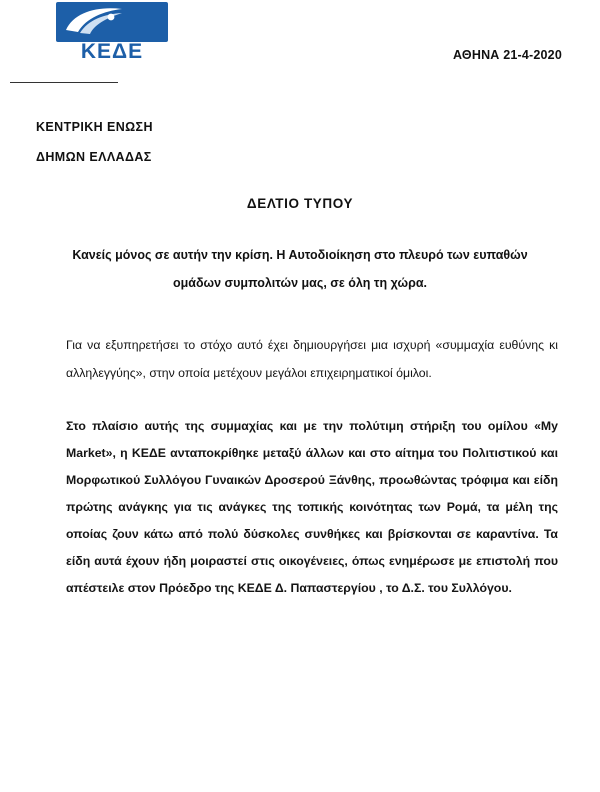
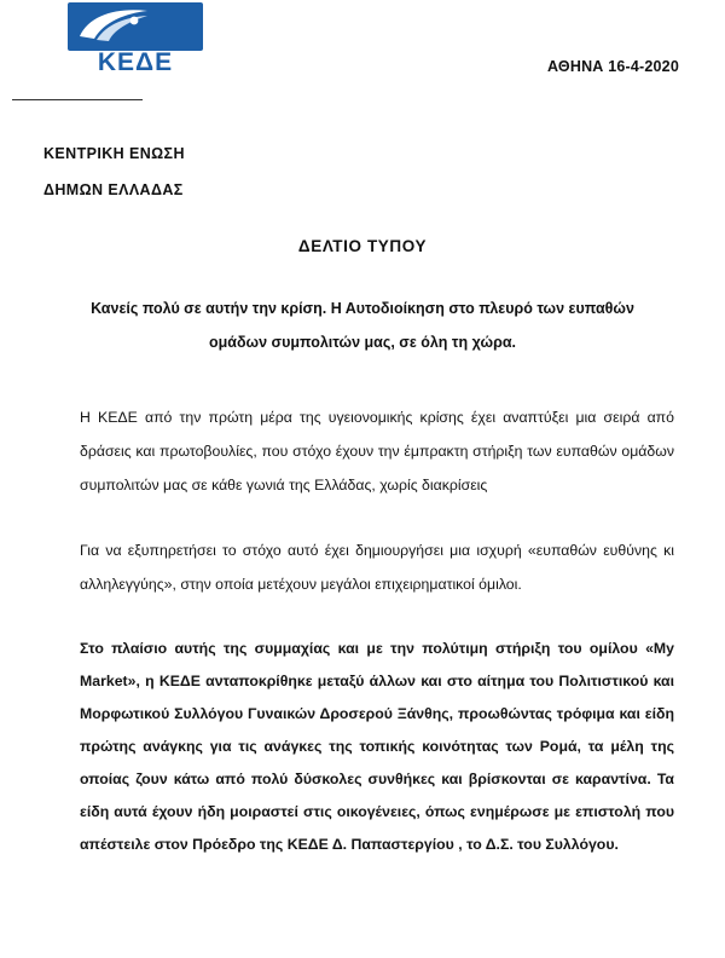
  ΚΕΔΕ
- ΑΘΗΝΑ 21-4-2020
+ ΑΘΗΝΑ 16-4-2020
  ΚΕΝΤΡΙΚΗ ΕΝΩΣΗ
  ΔΗΜΩΝ ΕΛΛΑΔΑΣ
  ΔΕΛΤΙΟ ΤΥΠΟΥ
- Κανείς μόνος σε αυτήν την κρίση. Η Αυτοδιοίκηση στο πλευρό των ευπαθών ομάδων συμπολιτών μας, σε όλη τη χώρα.
+ Κανείς πολύ σε αυτήν την κρίση. Η Αυτοδιοίκηση στο πλευρό των ευπαθών ομάδων συμπολιτών μας, σε όλη τη χώρα.
+ Η ΚΕΔΕ από την πρώτη μέρα της υγειονομικής κρίσης έχει αναπτύξει μια σειρά από δράσεις και πρωτοβουλίες, που στόχο έχουν την έμπρακτη στήριξη των ευπαθών ομάδων συμπολιτών μας σε κάθε γωνιά της Ελλάδας, χωρίς διακρίσεις
- Για να εξυπηρετήσει το στόχο αυτό έχει δημιουργήσει μια ισχυρή «συμμαχία ευθύνης κι αλληλεγγύης», στην οποία μετέχουν μεγάλοι επιχειρηματικοί όμιλοι.
+ Για να εξυπηρετήσει το στόχο αυτό έχει δημιουργήσει μια ισχυρή «ευπαθών ευθύνης κι αλληλεγγύης», στην οποία μετέχουν μεγάλοι επιχειρηματικοί όμιλοι.
  Στο πλαίσιο αυτής της συμμαχίας και με την πολύτιμη στήριξη του ομίλου «My Market», η ΚΕΔΕ ανταποκρίθηκε μεταξύ άλλων και στο αίτημα του Πολιτιστικού και Μορφωτικού Συλλόγου Γυναικών Δροσερού Ξάνθης, προωθώντας τρόφιμα και είδη πρώτης ανάγκης για τις ανάγκες της τοπικής κοινότητας των Ρομά, τα μέλη της οποίας ζουν κάτω από πολύ δύσκολες συνθήκες και βρίσκονται σε καραντίνα. Τα είδη αυτά έχουν ήδη μοιραστεί στις οικογένειες, όπως ενημέρωσε με επιστολή που απέστειλε στον Πρόεδρο της ΚΕΔΕ Δ. Παπαστεργίου , το Δ.Σ. του Συλλόγου.
